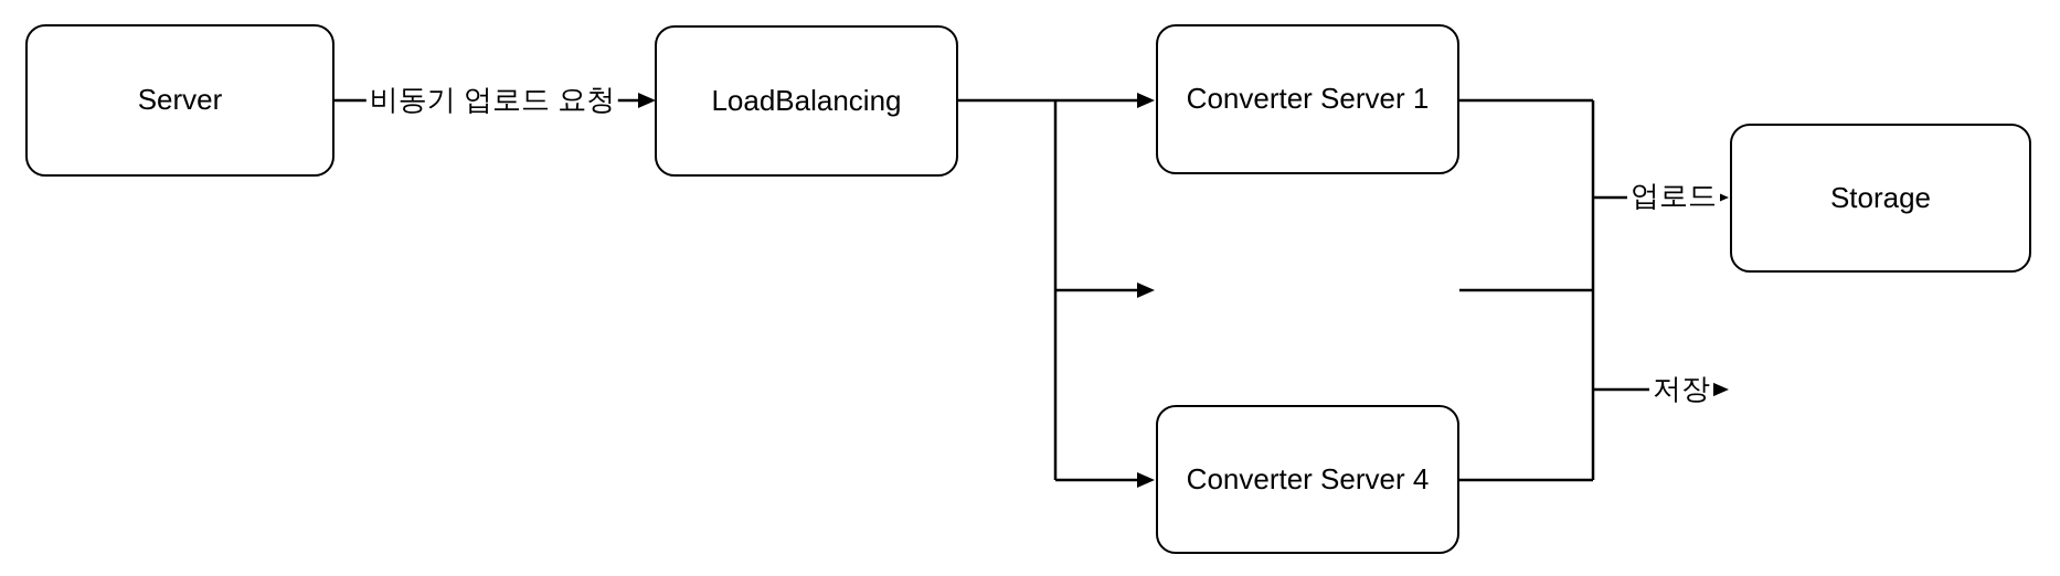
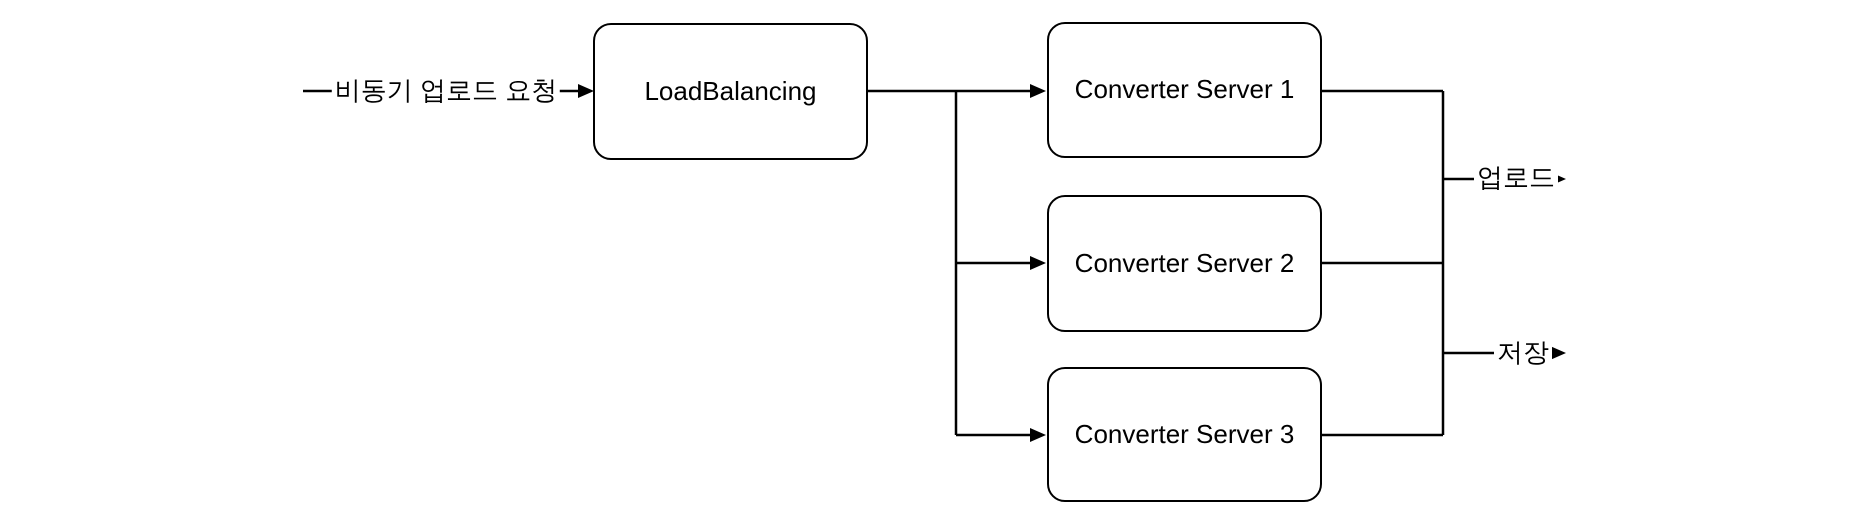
- Server
  LoadBalancing
  Converter Server 1
+ Converter Server 2
- Converter Server 4
+ Converter Server 3
- Storage
  비동기 업로드 요청
  업로드
  저장
